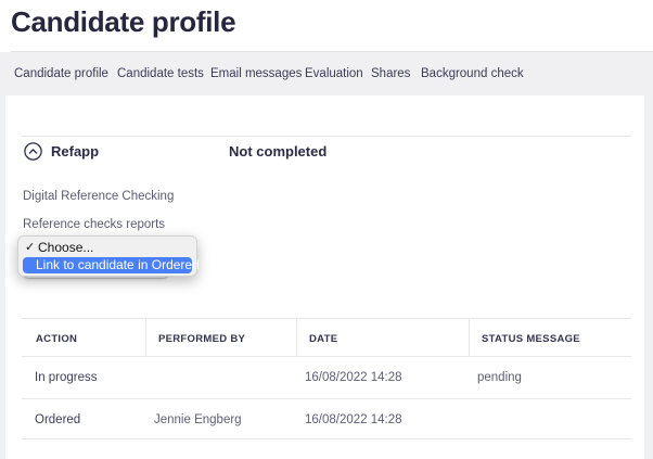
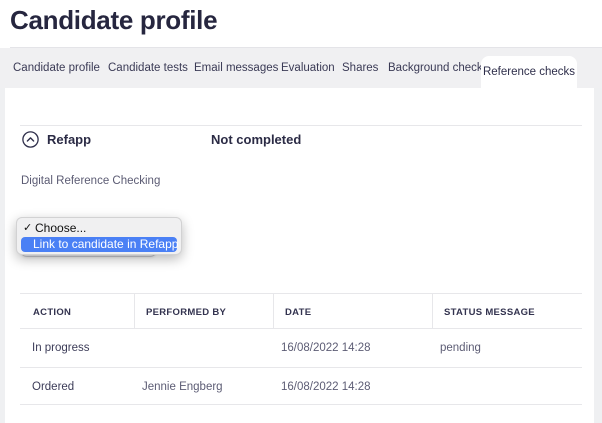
  Candidate profile
  Candidate profile
  Candidate tests
  Email messages
  Evaluation
  Shares
  Background check
+ Reference checks
  Refapp
  Not completed
  Digital Reference Checking
- Reference checks reports
  ✓
  Choose...
- Link to candidate in Ordered
+ Link to candidate in Refapp
  ACTION
  PERFORMED BY
  DATE
  STATUS MESSAGE
  In progress
  16/08/2022 14:28
  pending
  Ordered
  Jennie Engberg
  16/08/2022 14:28
